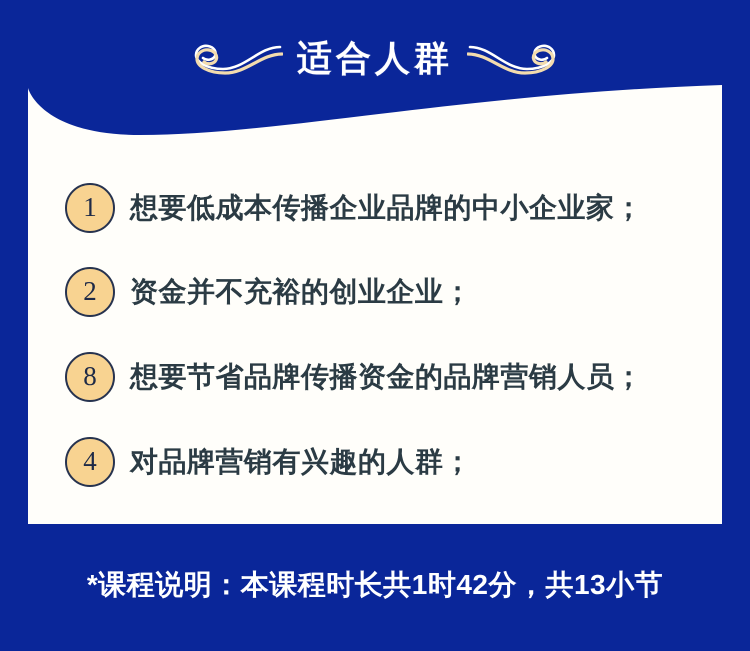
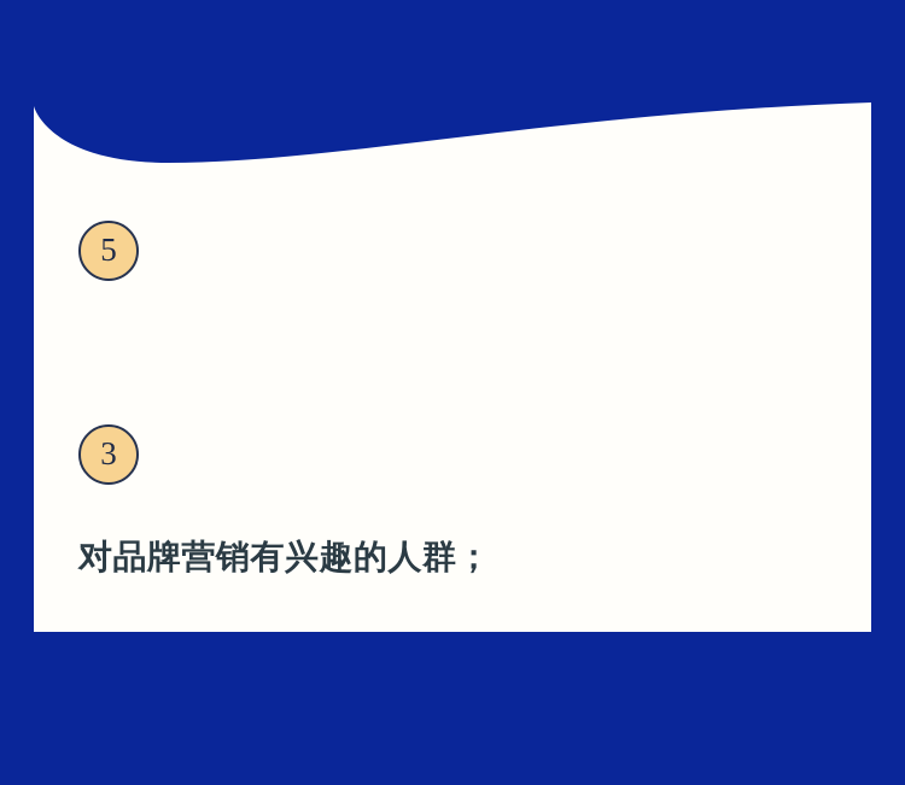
- 适合人群
- 1
+ 5
- 想要低成本传播企业品牌的中小企业家；
- 2
- 资金并不充裕的创业企业；
- 8
+ 3
- 想要节省品牌传播资金的品牌营销人员；
- 4
  对品牌营销有兴趣的人群；
- *课程说明：本课程时长共1时42分，共13小节
